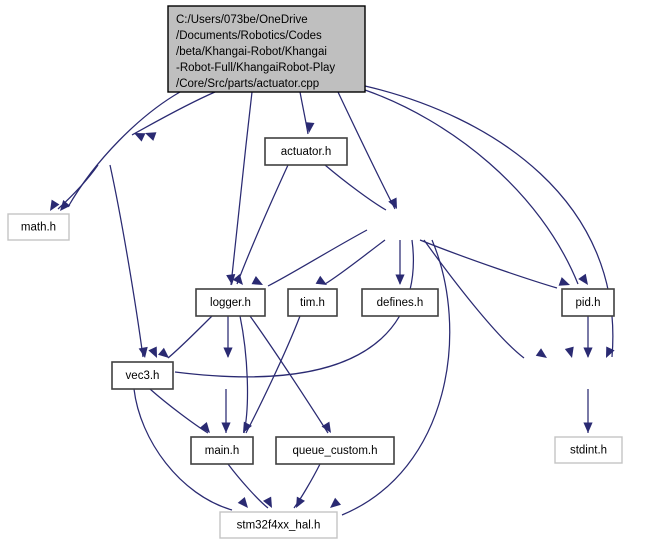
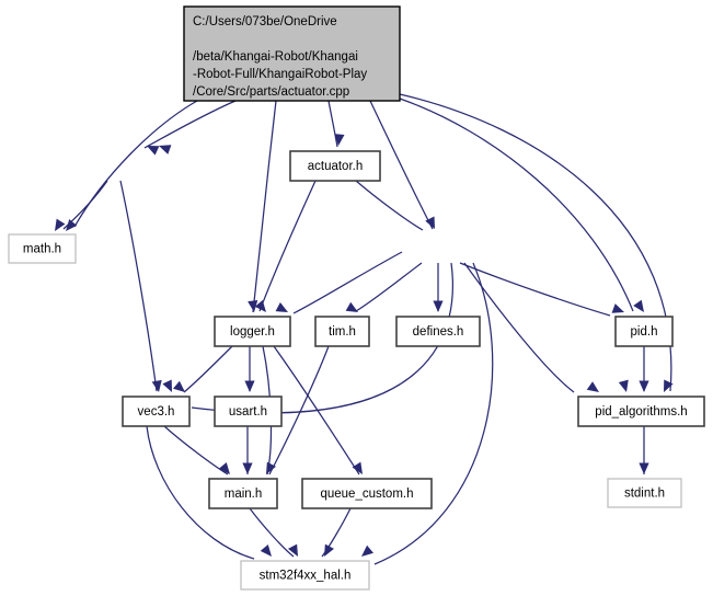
  actuator.h
  math.h
  logger.h
  tim.h
  defines.h
  pid.h
  vec3.h
+ usart.h
+ pid_algorithms.h
  main.h
  queue_custom.h
  stdint.h
  stm32f4xx_hal.h
  C:/Users/073be/OneDrive
- /Documents/Robotics/Codes
  /beta/Khangai-Robot/Khangai
  -Robot-Full/KhangaiRobot-Play
  /Core/Src/parts/actuator.cpp
